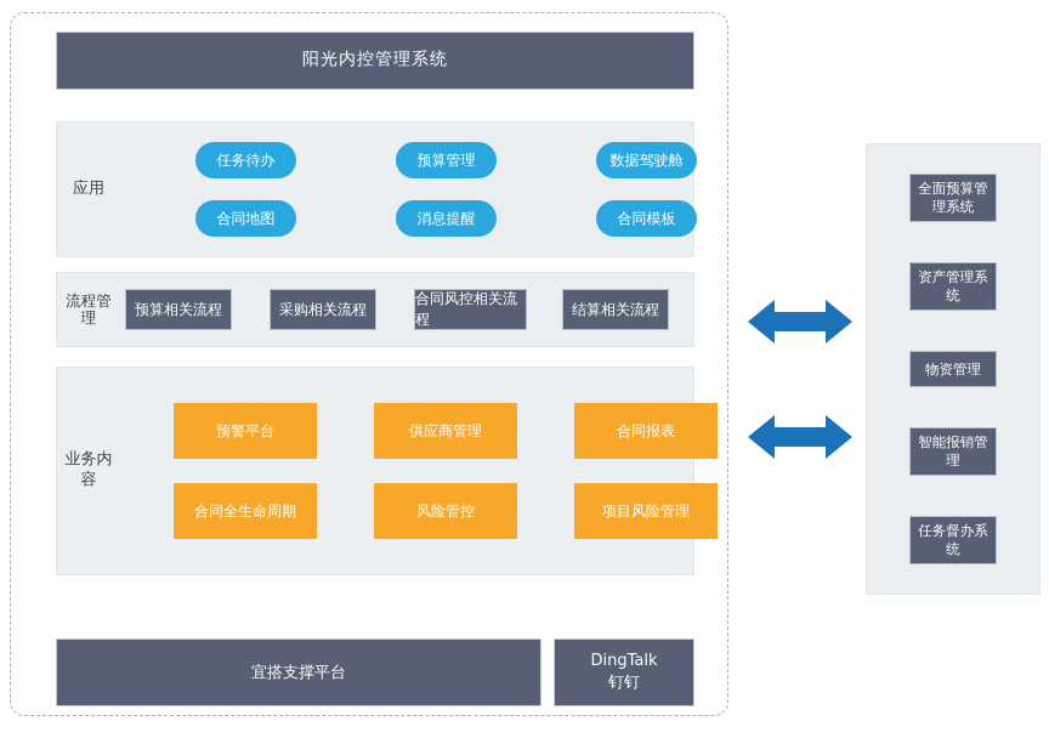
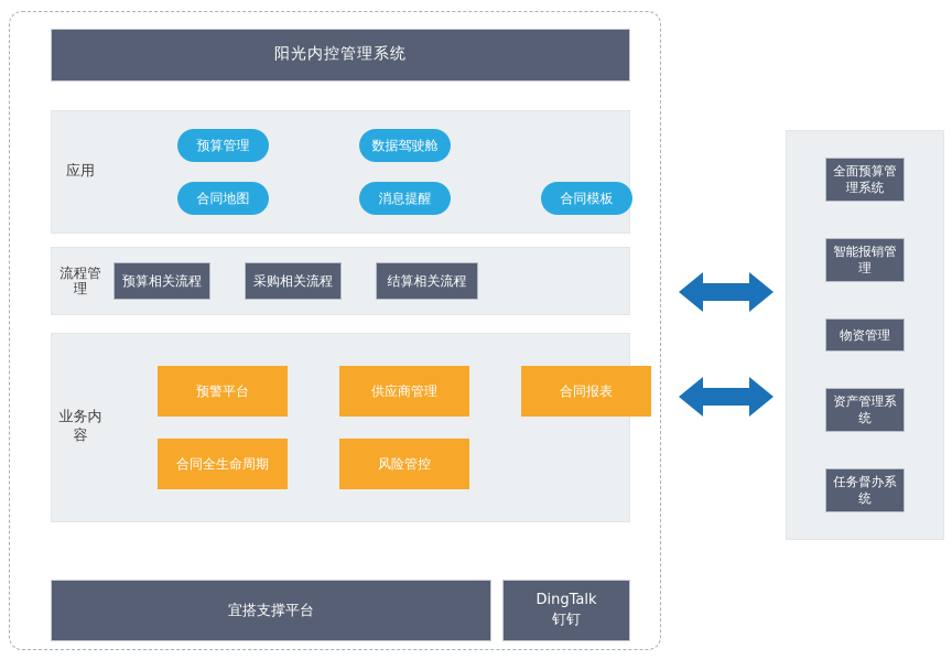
  阳光内控管理系统
  应用
- 任务待办
  预算管理
  数据驾驶舱
  合同地图
  消息提醒
  合同模板
  流程管理
  预算相关流程
  采购相关流程
- 合同风控相关流程
  结算相关流程
  业务内容
  预警平台
  供应商管理
  合同报表
  合同全生命周期
  风险管控
- 项目风险管理
  宜搭支撑平台
  DingTalk
  钉钉
  全面预算管理系统
- 资产管理系统
+ 智能报销管理
  物资管理
- 智能报销管理
+ 资产管理系统
  任务督办系统
